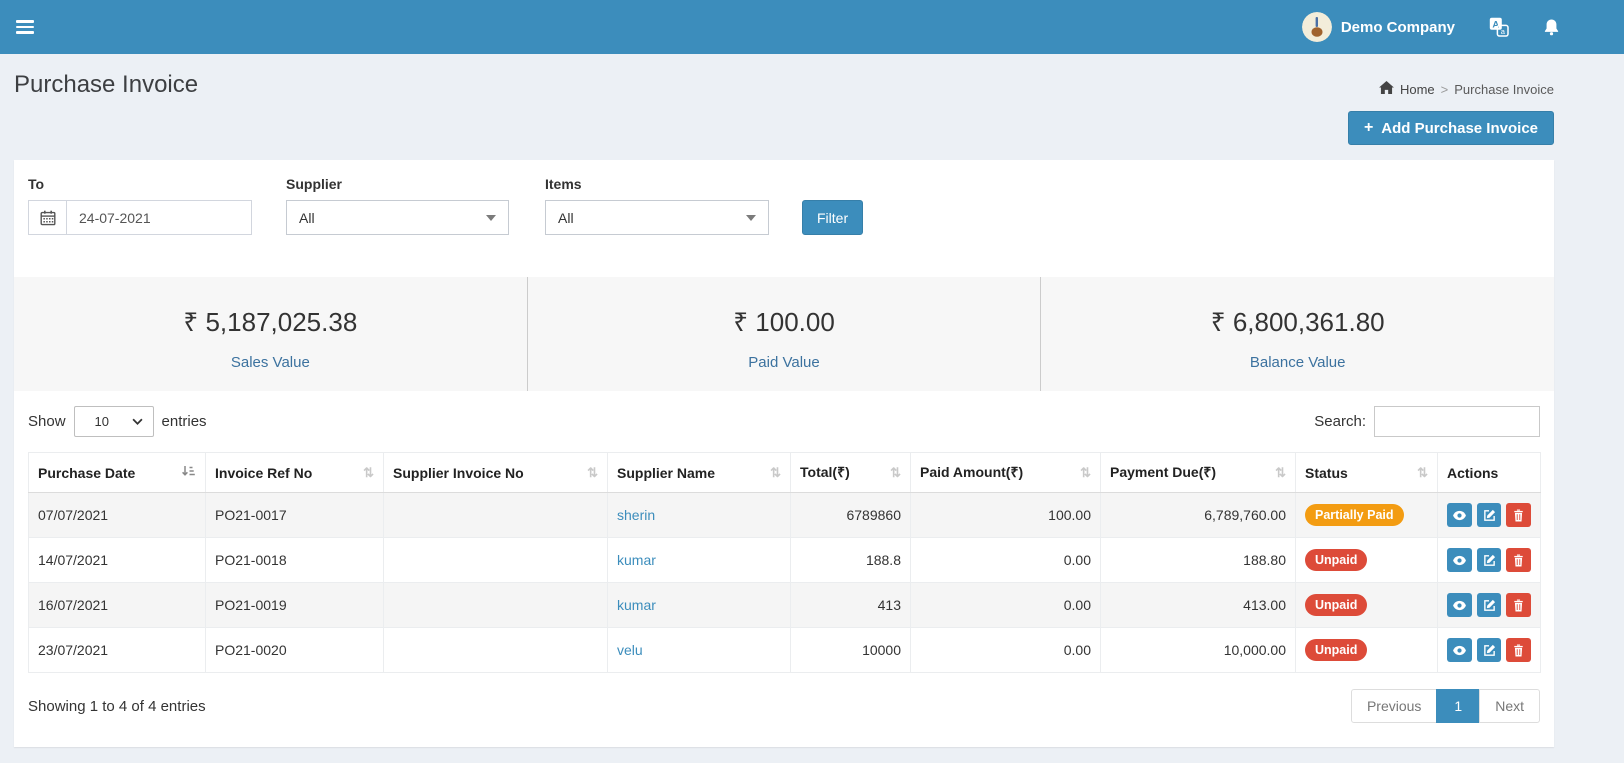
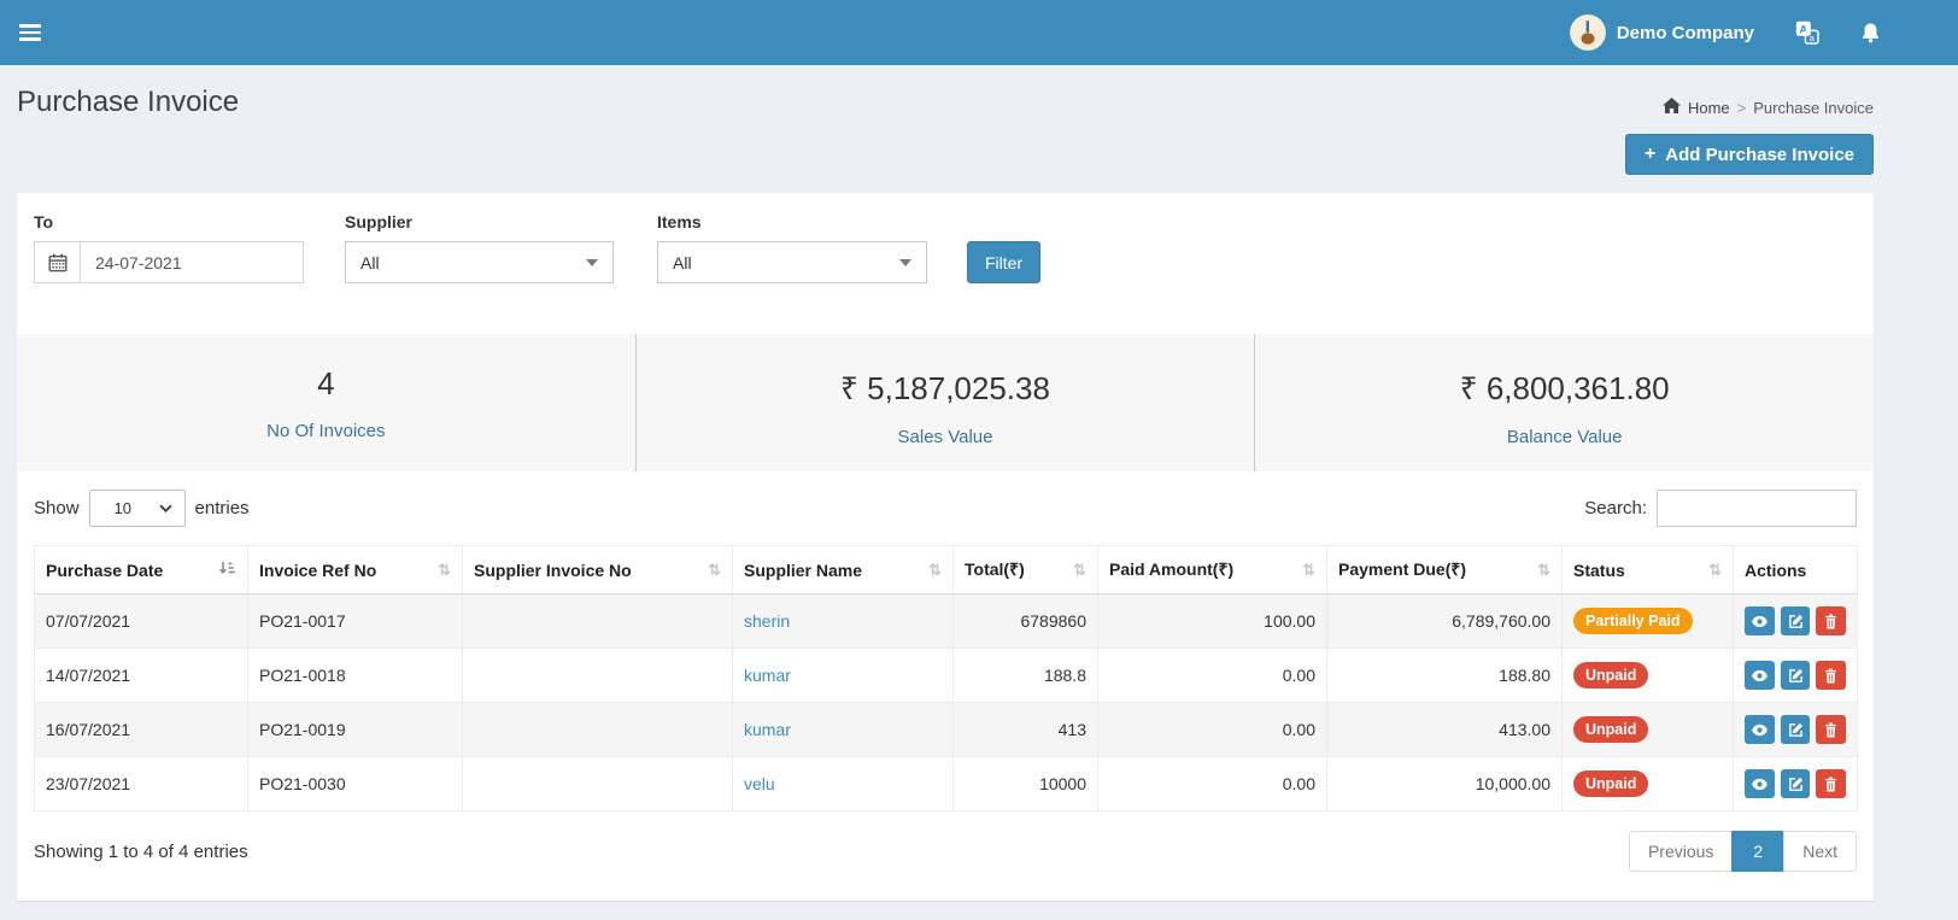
  Demo Company
  A
  a
  Purchase Invoice
  Home
  >
  Purchase Invoice
  +
  Add Purchase Invoice
  To
  24-07-2021
  Supplier
  All
  Items
  All
  Filter
+ 4
+ No Of Invoices
  ₹ 5,187,025.38
  Sales Value
- ₹ 100.00
- Paid Value
  ₹ 6,800,361.80
  Balance Value
  Show
  10
  entries
  Search:
  Purchase Date	Invoice Ref No ⇅	Supplier Invoice No ⇅	Supplier Name ⇅	Total(₹) ⇅	Paid Amount(₹) ⇅	Payment Due(₹) ⇅	Status ⇅	Actions
  07/07/2021	PO21-0017		sherin	6789860	100.00	6,789,760.00	Partially Paid
  14/07/2021	PO21-0018		kumar	188.8	0.00	188.80	Unpaid
  16/07/2021	PO21-0019		kumar	413	0.00	413.00	Unpaid
- 23/07/2021	PO21-0020		velu	10000	0.00	10,000.00	Unpaid
+ 23/07/2021	PO21-0030		velu	10000	0.00	10,000.00	Unpaid
  Showing 1 to 4 of 4 entries
  Previous
- 1
+ 2
  Next
